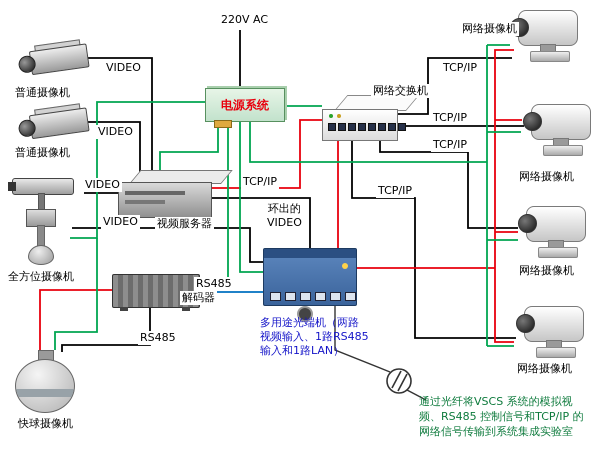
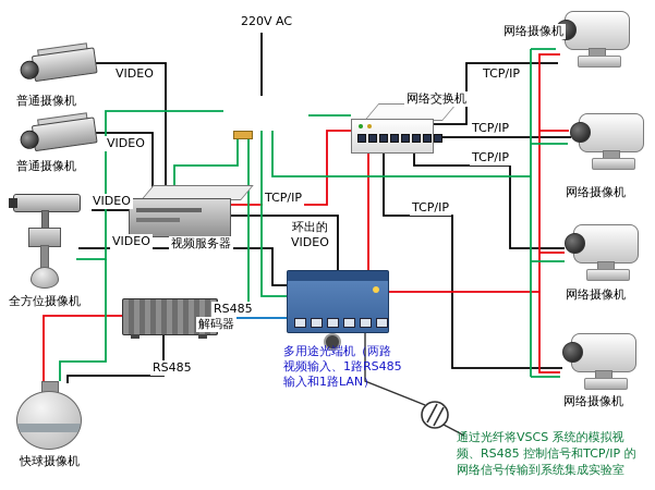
  普通摄像机
  普通摄像机
  全方位摄像机
  快球摄像机
- 电源系统
  220V AC
  视频服务器
  解码器
  多用途光端机（两路
  视频输入、1路RS485
  输入和1路LAN）
  网络交换机
  网络摄像机
  网络摄像机
  网络摄像机
  网络摄像机
  VIDEO
  VIDEO
  VIDEO
  VIDEO
  TCP/IP
  环出的
  VIDEO
  RS485
  RS485
  TCP/IP
  TCP/IP
  TCP/IP
  TCP/IP
  通过光纤将VSCS 系统的模拟视
  频、RS485 控制信号和TCP/IP 的
  网络信号传输到系统集成实验室
